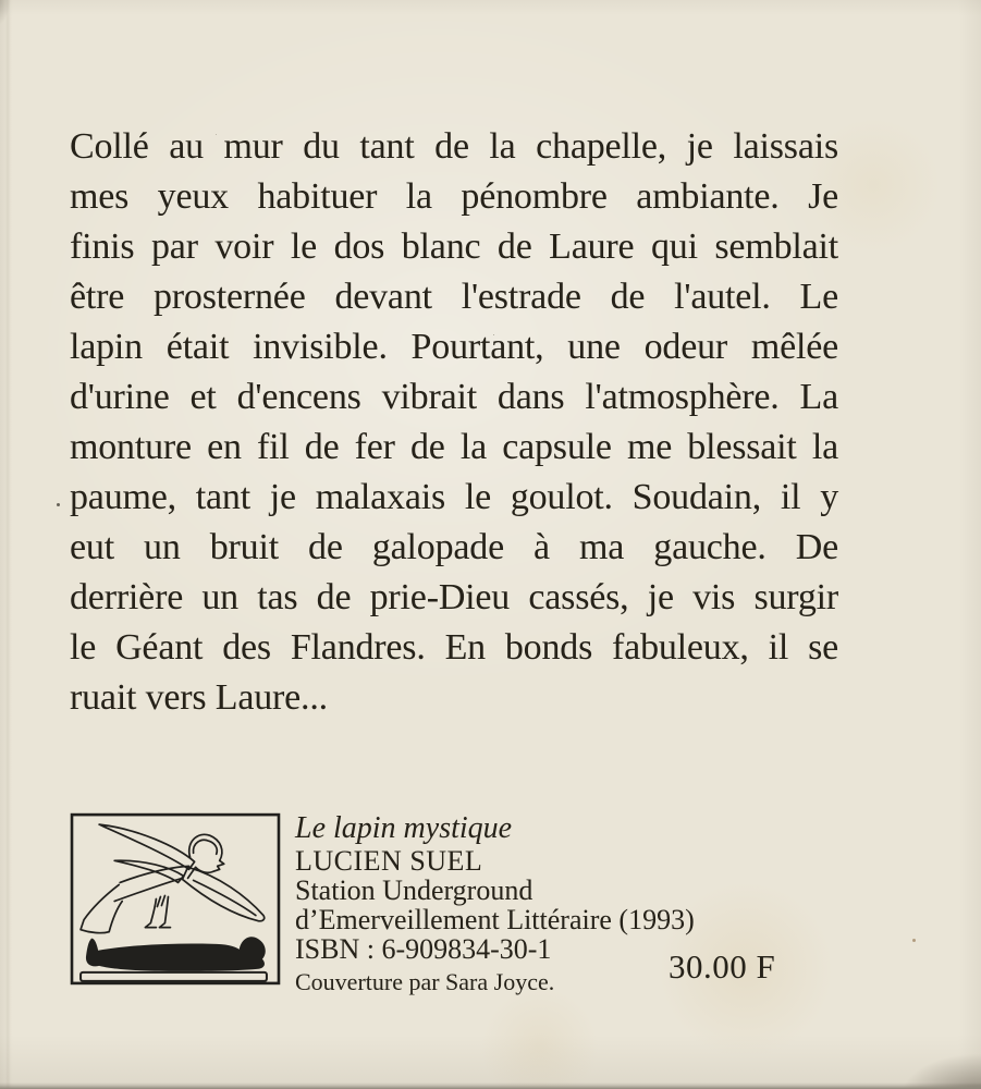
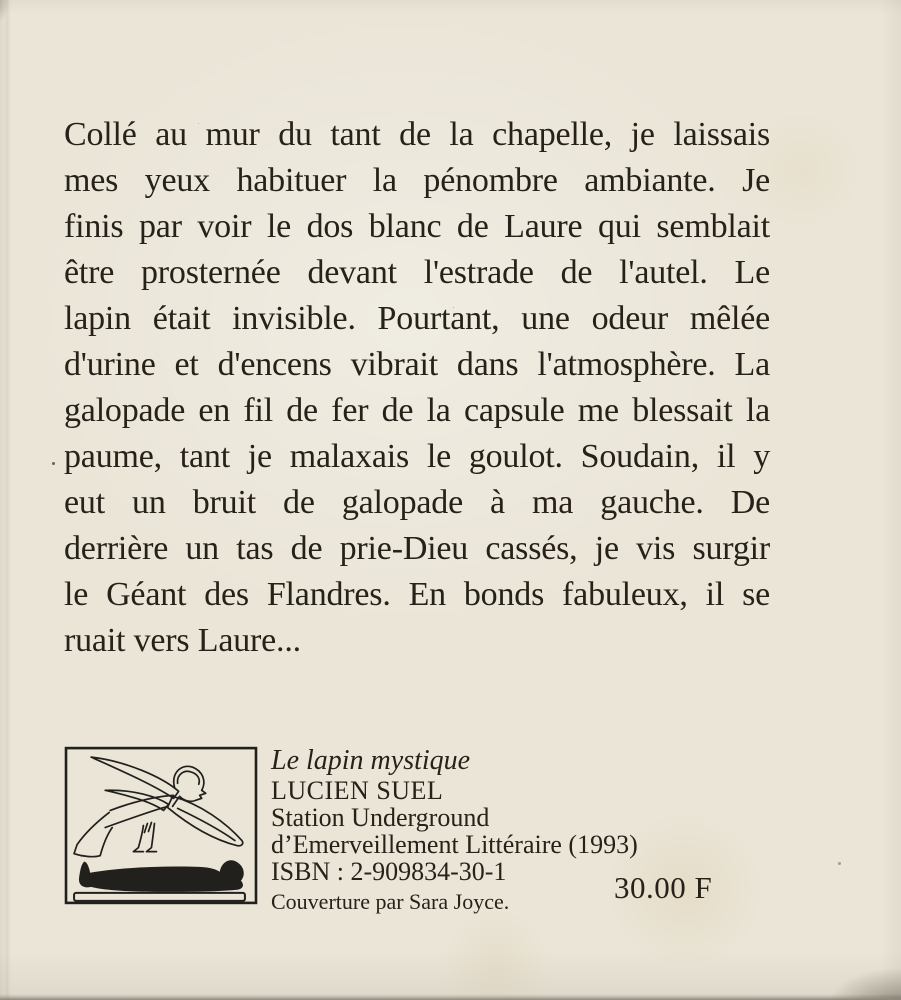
  Collé au mur du tant de la chapelle, je laissais
  mes yeux habituer la pénombre ambiante. Je
  finis par voir le dos blanc de Laure qui semblait
  être prosternée devant l'estrade de l'autel. Le
  lapin était invisible. Pourtant, une odeur mêlée
  d'urine et d'encens vibrait dans l'atmosphère. La
- monture en fil de fer de la capsule me blessait la
+ galopade en fil de fer de la capsule me blessait la
  paume, tant je malaxais le goulot. Soudain, il y
  eut un bruit de galopade à ma gauche. De
  derrière un tas de prie-Dieu cassés, je vis surgir
  le Géant des Flandres. En bonds fabuleux, il se
  ruait vers Laure...
  Le lapin mystique
  LUCIEN SUEL
  Station Underground
  d’Emerveillement Littéraire (1993)
- ISBN : 6-909834-30-1
+ ISBN : 2-909834-30-1
  Couverture par Sara Joyce.
  30.00 F
